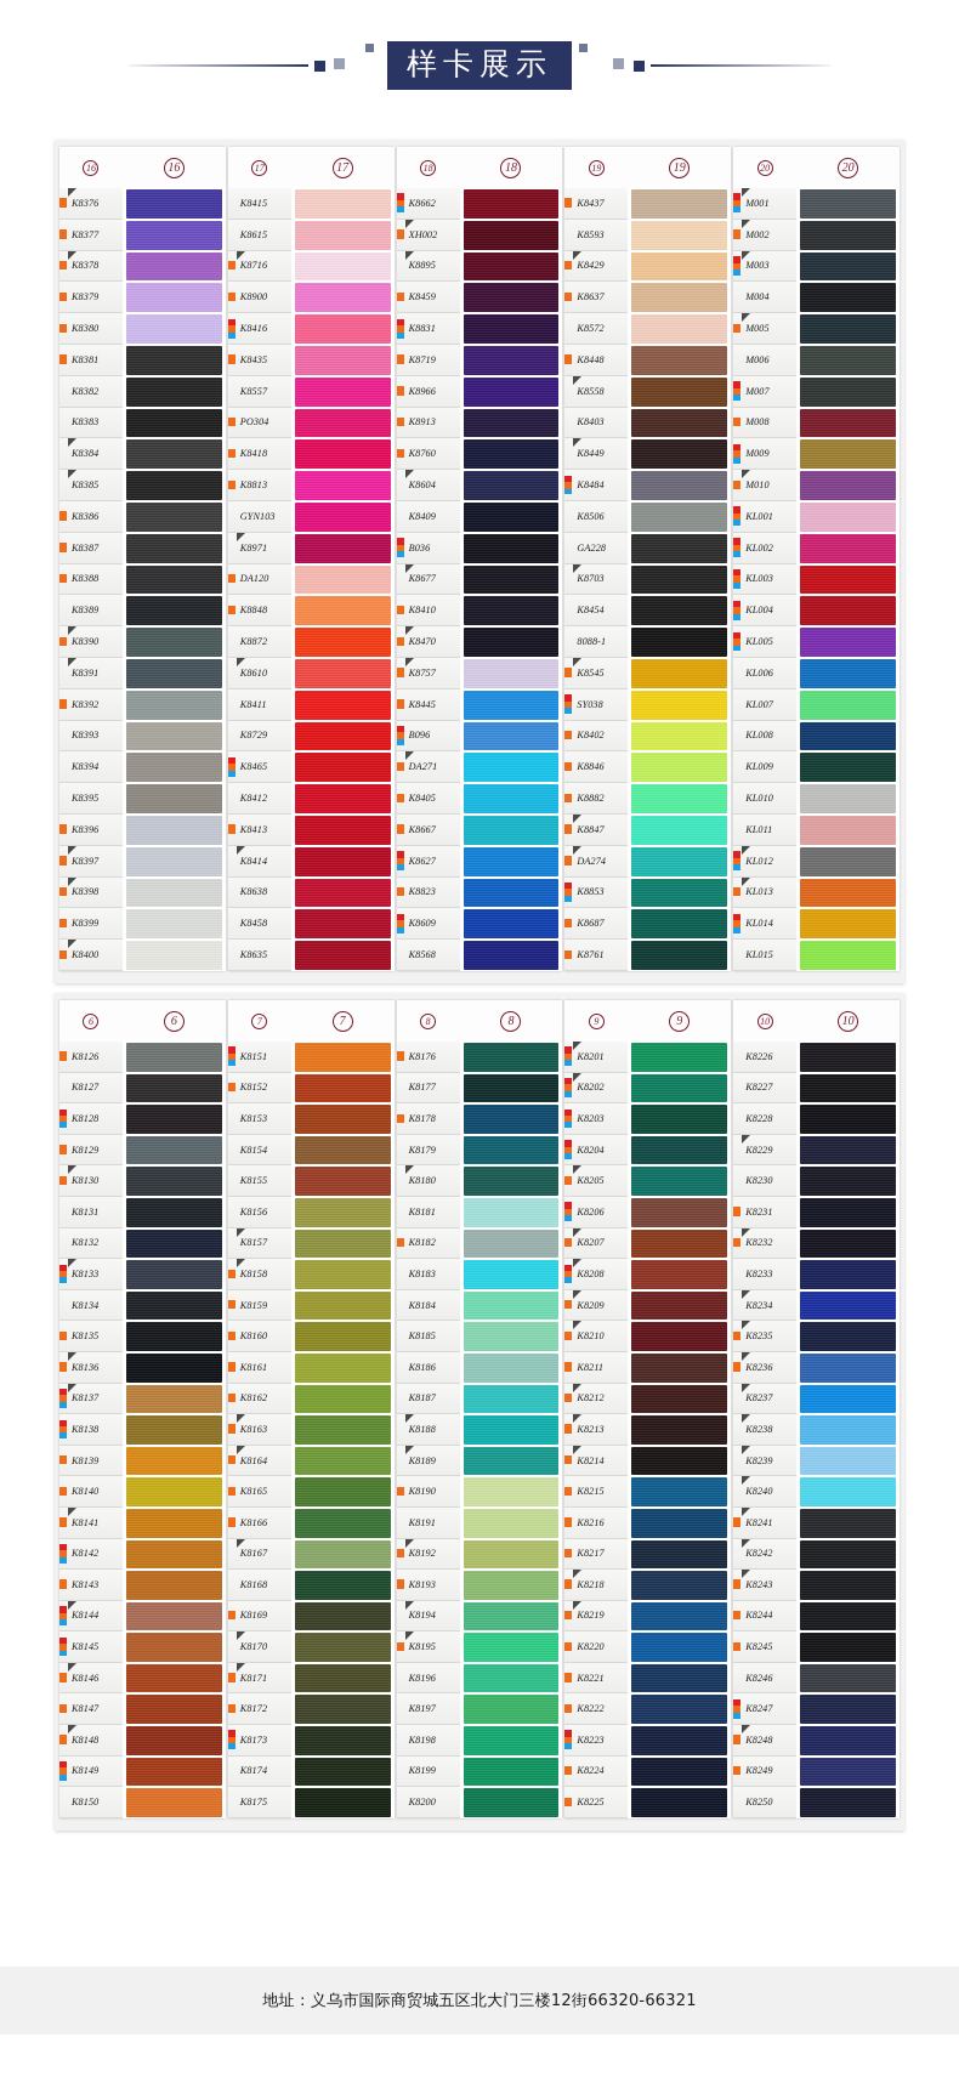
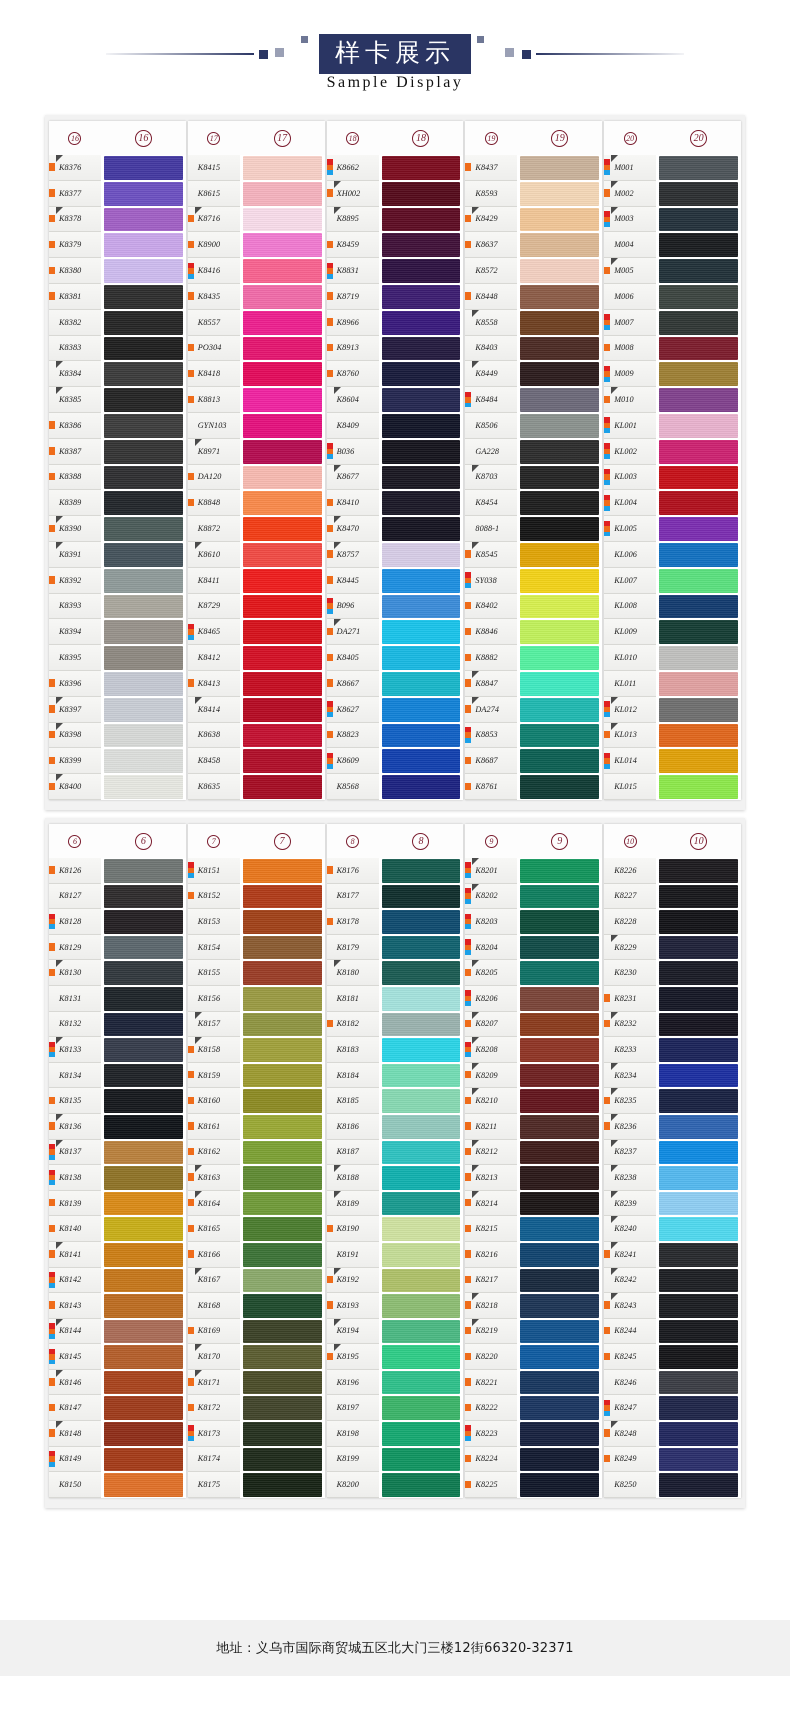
  样卡展示
+ Sample Display
  16
  K8376
  K8377
  K8378
  K8379
  K8380
  K8381
  K8382
  K8383
  K8384
  K8385
  K8386
  K8387
  K8388
  K8389
  K8390
  K8391
  K8392
  K8393
  K8394
  K8395
  K8396
  K8397
  K8398
  K8399
  K8400
  16
  17
  K8415
  K8615
  K8716
  K8900
  K8416
  K8435
  K8557
  PO304
  K8418
  K8813
  GYN103
  K8971
  DA120
  K8848
  K8872
  K8610
  K8411
  K8729
  K8465
  K8412
  K8413
  K8414
  K8638
  K8458
  K8635
  17
  18
  K8662
  XH002
  K8895
  K8459
  K8831
  K8719
  K8966
  K8913
  K8760
  K8604
  K8409
  B036
  K8677
  K8410
  K8470
  K8757
  K8445
  B096
  DA271
  K8405
  K8667
  K8627
  K8823
  K8609
  K8568
  18
  19
  K8437
  K8593
  K8429
  K8637
  K8572
  K8448
  K8558
  K8403
  K8449
  K8484
  K8506
  GA228
  K8703
  K8454
  8088-1
  K8545
  SY038
  K8402
  K8846
  K8882
  K8847
  DA274
  K8853
  K8687
  K8761
  19
  20
  M001
  M002
  M003
  M004
  M005
  M006
  M007
  M008
  M009
  M010
  KL001
  KL002
  KL003
  KL004
  KL005
  KL006
  KL007
  KL008
  KL009
  KL010
  KL011
  KL012
  KL013
  KL014
  KL015
  20
  6
  K8126
  K8127
  K8128
  K8129
  K8130
  K8131
  K8132
  K8133
  K8134
  K8135
  K8136
  K8137
  K8138
  K8139
  K8140
  K8141
  K8142
  K8143
  K8144
  K8145
  K8146
  K8147
  K8148
  K8149
  K8150
  6
  7
  K8151
  K8152
  K8153
  K8154
  K8155
  K8156
  K8157
  K8158
  K8159
  K8160
  K8161
  K8162
  K8163
  K8164
  K8165
  K8166
  K8167
  K8168
  K8169
  K8170
  K8171
  K8172
  K8173
  K8174
  K8175
  7
  8
  K8176
  K8177
  K8178
  K8179
  K8180
  K8181
  K8182
  K8183
  K8184
  K8185
  K8186
  K8187
  K8188
  K8189
  K8190
  K8191
  K8192
  K8193
  K8194
  K8195
  K8196
  K8197
  K8198
  K8199
  K8200
  8
  9
  K8201
  K8202
  K8203
  K8204
  K8205
  K8206
  K8207
  K8208
  K8209
  K8210
  K8211
  K8212
  K8213
  K8214
  K8215
  K8216
  K8217
  K8218
  K8219
  K8220
  K8221
  K8222
  K8223
  K8224
  K8225
  9
  10
  K8226
  K8227
  K8228
  K8229
  K8230
  K8231
  K8232
  K8233
  K8234
  K8235
  K8236
  K8237
  K8238
  K8239
  K8240
  K8241
  K8242
  K8243
  K8244
  K8245
  K8246
  K8247
  K8248
  K8249
  K8250
  10
- 地址：义乌市国际商贸城五区北大门三楼12街66320-66321
+ 地址：义乌市国际商贸城五区北大门三楼12街66320-32371
